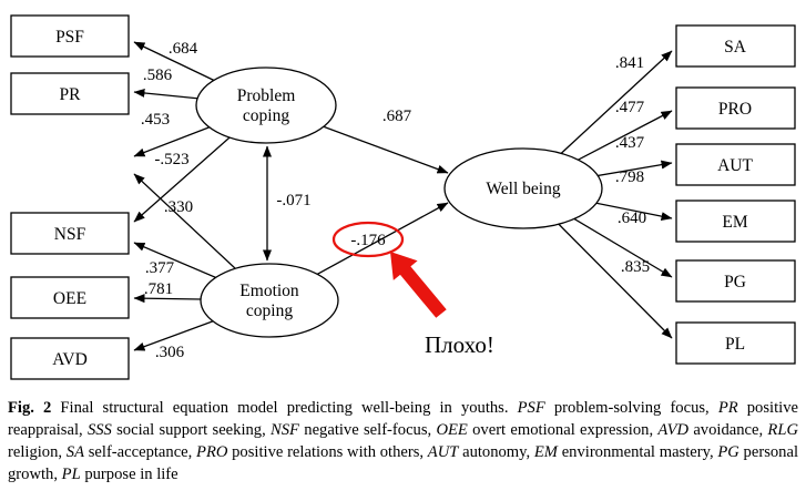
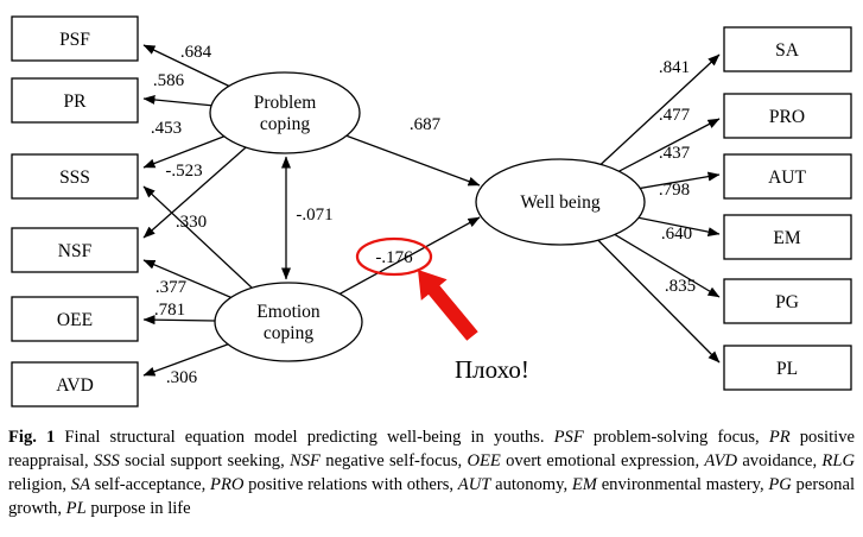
  PSF
  PR
+ SSS
  NSF
  OEE
  AVD
  SA
  PRO
  AUT
  EM
  PG
  PL
  Problem
  coping
  Emotion
  coping
  Well being
  .684
  .586
  .453
  -.523
  .330
  .377
  .781
  .306
  -.071
  .687
  -.176
  .841
  .477
  .437
  .798
  .640
  .835
  Плохо!
- Fig. 2 Final structural equation model predicting well-being in youths. PSF problem-solving focus, PR positive reappraisal, SSS social support seeking, NSF negative self-focus, OEE overt emotional expression, AVD avoidance, RLG religion, SA self-acceptance, PRO positive relations with others, AUT autonomy, EM environmental mastery, PG personal growth, PL purpose in life
+ Fig. 1 Final structural equation model predicting well-being in youths. PSF problem-solving focus, PR positive reappraisal, SSS social support seeking, NSF negative self-focus, OEE overt emotional expression, AVD avoidance, RLG religion, SA self-acceptance, PRO positive relations with others, AUT autonomy, EM environmental mastery, PG personal growth, PL purpose in life
